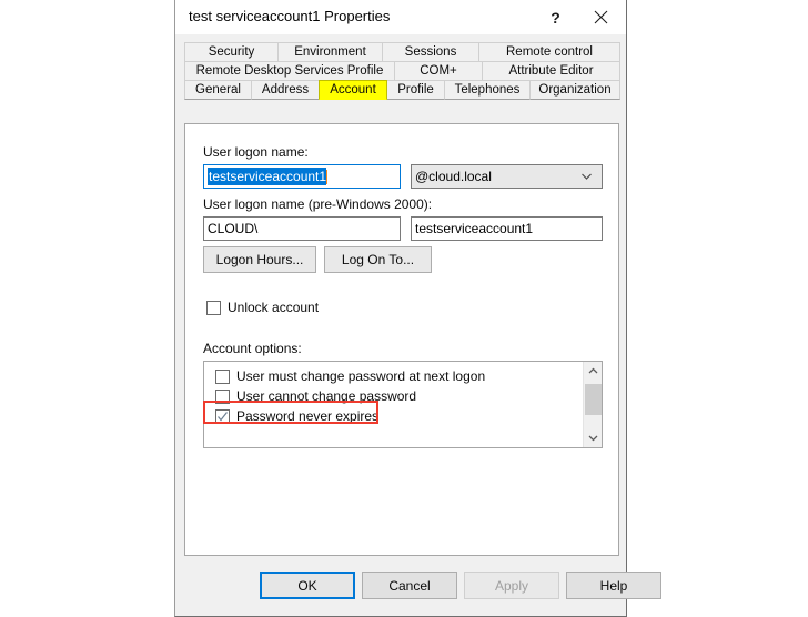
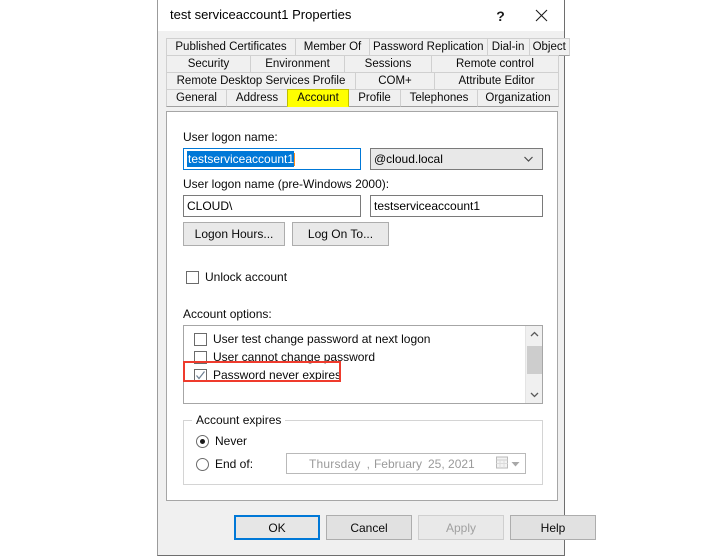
  test serviceaccount1 Properties
  ?
+ Published Certificates
+ Member Of
+ Password Replication
+ Dial-in
+ Object
  Security
  Environment
  Sessions
  Remote control
  Remote Desktop Services Profile
  COM+
  Attribute Editor
  General
  Address
  Account
  Profile
  Telephones
  Organization
  User logon name:
  testserviceaccount1
  @cloud.local
  User logon name (pre-Windows 2000):
  CLOUD\
  testserviceaccount1
  Logon Hours...
  Log On To...
  Unlock account
  Account options:
- User must change password at next logon
+ User test change password at next logon
  User cannot change password
  Password never expires
+ Account expires
+ Never
+ End of:
+ Thursday
+ ,
+ February
+ 25, 2021
  OK
  Cancel
  Apply
  Help
